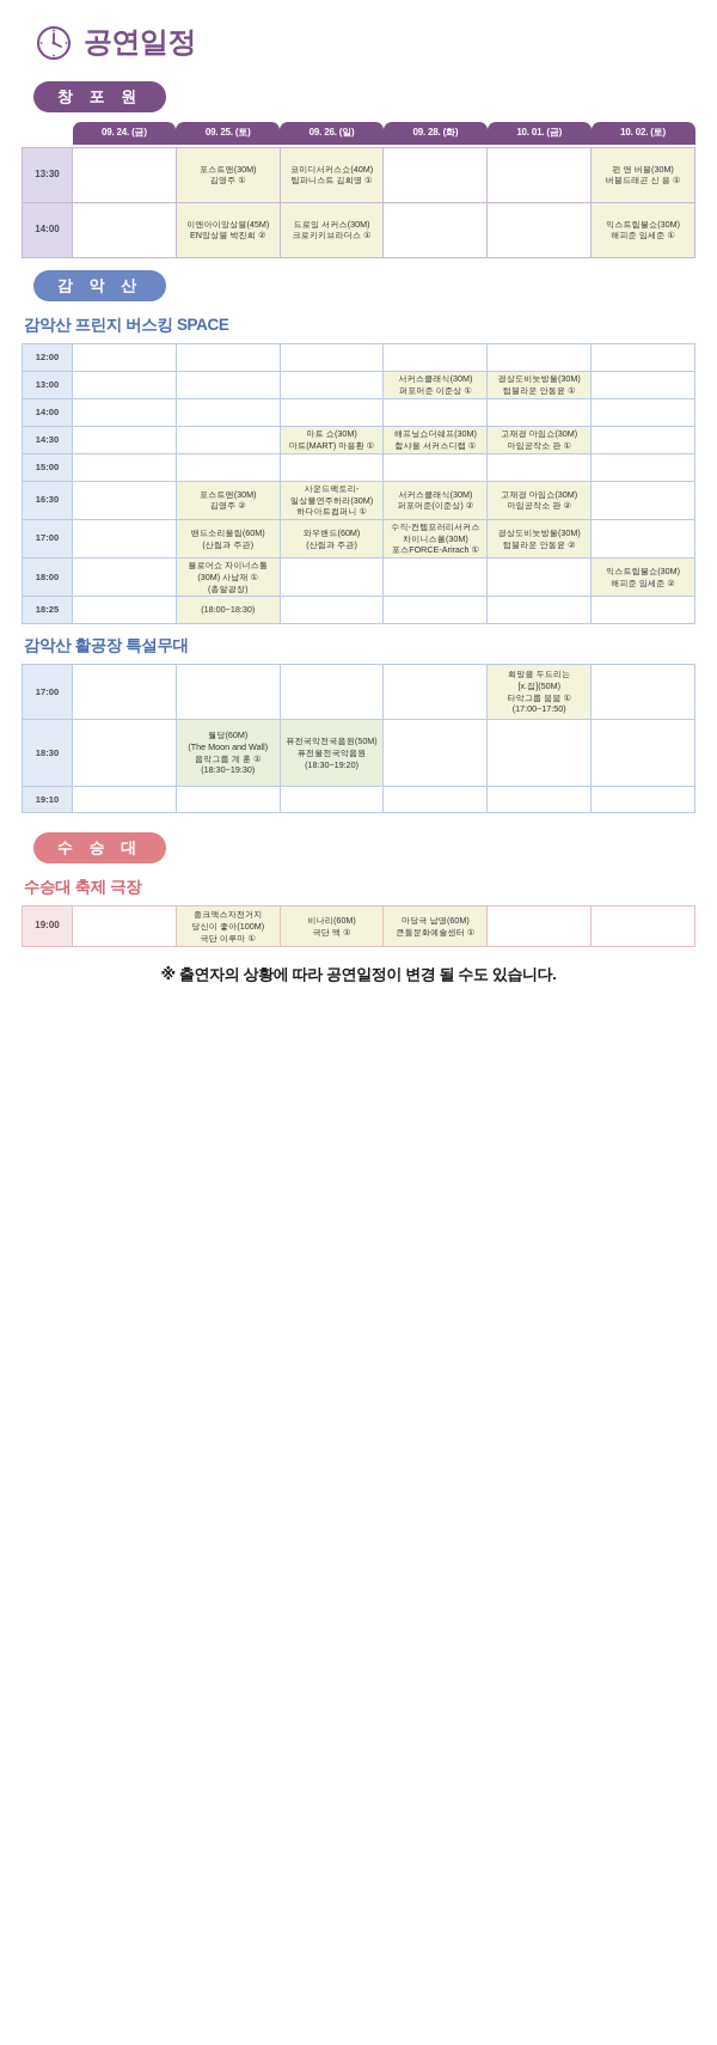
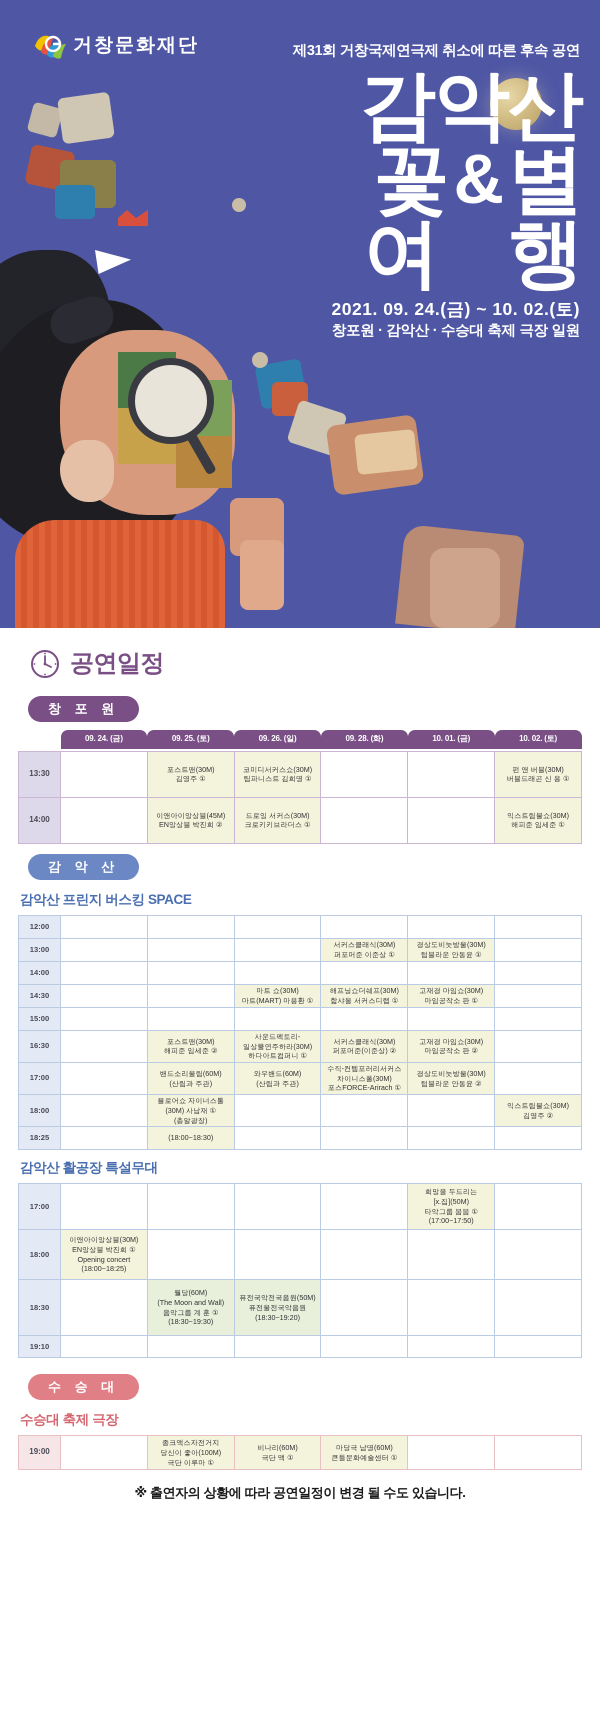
+ 거창문화재단
+ 제31회 거창국제연극제 취소에 따른 후속 공연
+ 감악산
+ 꽃
+ &
+ 별
+ 여
+ 행
+ 2021. 09. 24.(금) ~ 10. 02.(토)
+ 창포원 · 감악산 · 수승대 축제 극장 일원
  공연일정
  창 포 원
  	09. 24. (금)	09. 25. (토)	09. 26. (일)	09. 28. (화)	10. 01. (금)	10. 02. (토)
- 13:30		포스트맨(30M)김영주 ①	코미디서커스쇼(40M)팀파니스트 김희명 ①			펀 앤 버블(30M)버블드래곤 신 용 ①
+ 13:30		포스트맨(30M)김영주 ①	코미디서커스쇼(30M)팀파니스트 김희명 ①			펀 앤 버블(30M)버블드래곤 신 용 ①
  14:00		이앤아이앙상블(45M)EN앙상블 박진희 ②	드로잉 서커스(30M)크로키키브라더스 ①			익스트림불쇼(30M)해피준 임세준 ①
  감 악 산
  감악산 프린지 버스킹 SPACE
  12:00
  13:00				서커스클래식(30M)퍼포머준 이준상 ①	경상도비눗방울(30M)텀블라운 안동윤 ①
  14:00
  14:30			마트 쇼(30M)마트(MART) 마용환 ①	해프닝쇼더쉐프(30M)함샤올 서커스디랩 ①	고재경 마임쇼(30M)마임공작소 판 ①
  15:00
- 16:30		포스트맨(30M)김영주 ②	사운드팩토리-일상물연주하라(30M)하다아트컴퍼니 ①	서커스클래식(30M)퍼포머준(이준상) ②	고재경 마임쇼(30M)마임공작소 판 ②
+ 16:30		포스트맨(30M)해피준 임세준 ②	사운드팩토리-일상물연주하라(30M)하다아트컴퍼니 ①	서커스클래식(30M)퍼포머준(이준상) ②	고재경 마임쇼(30M)마임공작소 판 ②
  17:00		밴드소리울림(60M)(산림과 주관)	와우밴드(60M)(산림과 주관)	수직-컨템포러리서커스차이니스폴(30M)포스FORCE-Arirach ①	경상도비눗방울(30M)텀블라운 안동윤 ②
- 18:00		플로어쇼 자이너스톨(30M) 사남재 ①(총알광장)				익스트림불쇼(30M)해피준 임세준 ②
+ 18:00		플로어쇼 자이너스톨(30M) 사남재 ①(총알광장)				익스트림불쇼(30M)김영주 ②
  18:25		(18:00~18:30)
  감악산 활공장 특설무대
  17:00					희망을 두드리는[x.집](50M)타악그룹 붐붐 ①(17:00~17:50)
+ 18:00	이앤아이앙상블(30M)EN앙상블 박진희 ①Opening concert(18:00~18:25)
  18:30		월당(60M)(The Moon and Wall)음악그룹 계 훈 ①(18:30~19:30)	퓨전국악전국음원(50M)퓨전울전국악음원(18:30~19:20)
  19:10
  수 승 대
  수승대 축제 극장
  19:00		종크액스자전거지당신이 좋아(100M)극단 이루마 ①	비나리(60M)극단 맥 ①	마당극 남명(60M)큰들문화예술센터 ①
  ※ 출연자의 상황에 따라 공연일정이 변경 될 수도 있습니다.
